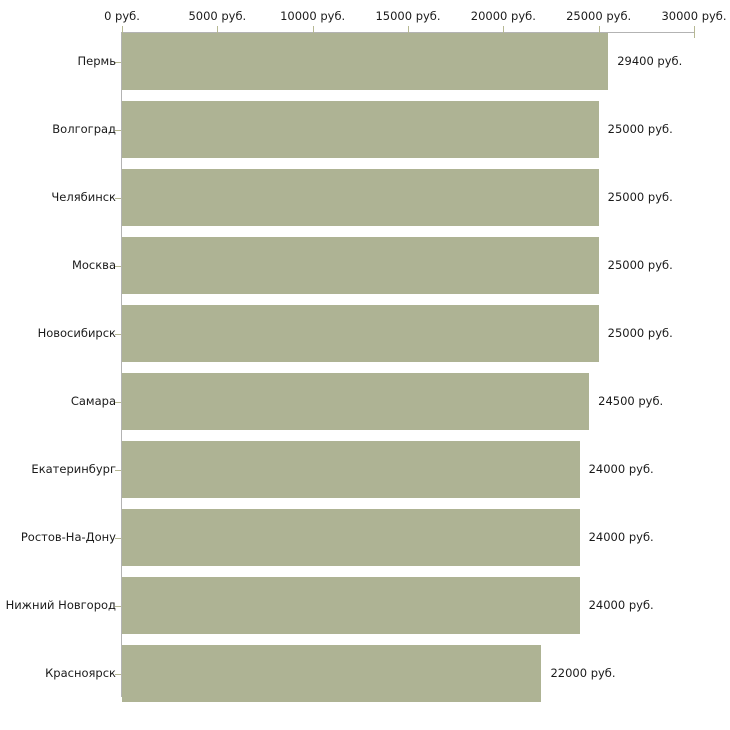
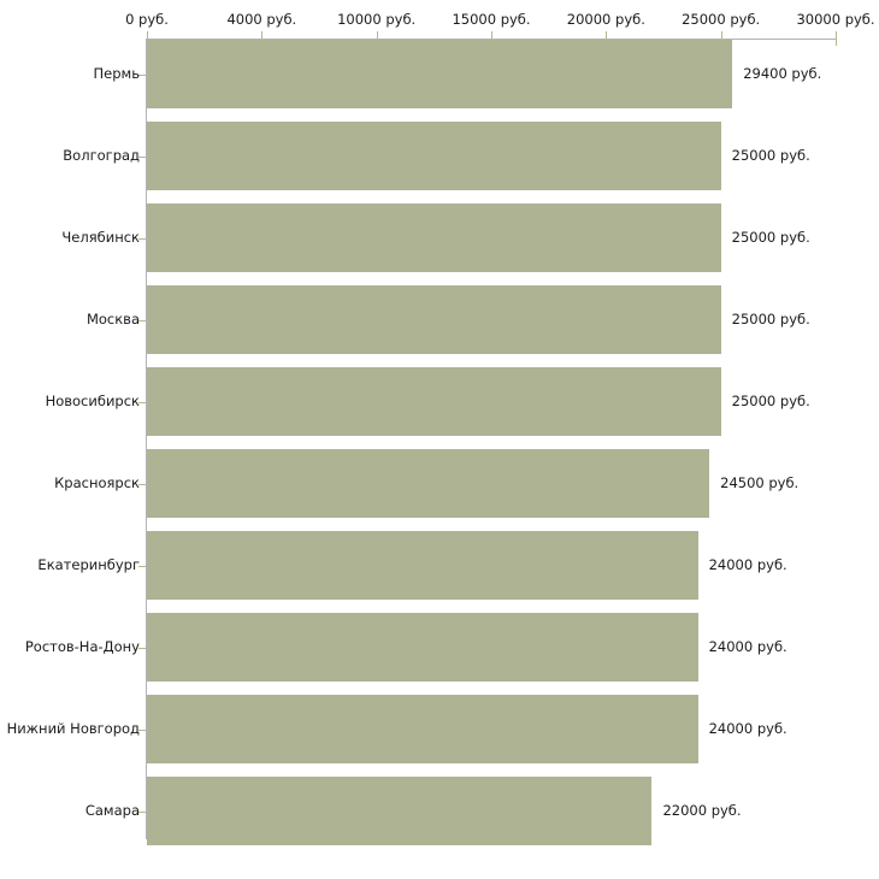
  0 руб.
- 5000 руб.
+ 4000 руб.
  10000 руб.
  15000 руб.
  20000 руб.
  25000 руб.
  30000 руб.
  Пермь
  Волгоград
  Челябинск
  Москва
  Новосибирск
- Самара
+ Красноярск
  Екатеринбург
  Ростов-На-Дону
  Нижний Новгород
- Красноярск
+ Самара
  29400 руб.
  25000 руб.
  25000 руб.
  25000 руб.
  25000 руб.
  24500 руб.
  24000 руб.
  24000 руб.
  24000 руб.
  22000 руб.
